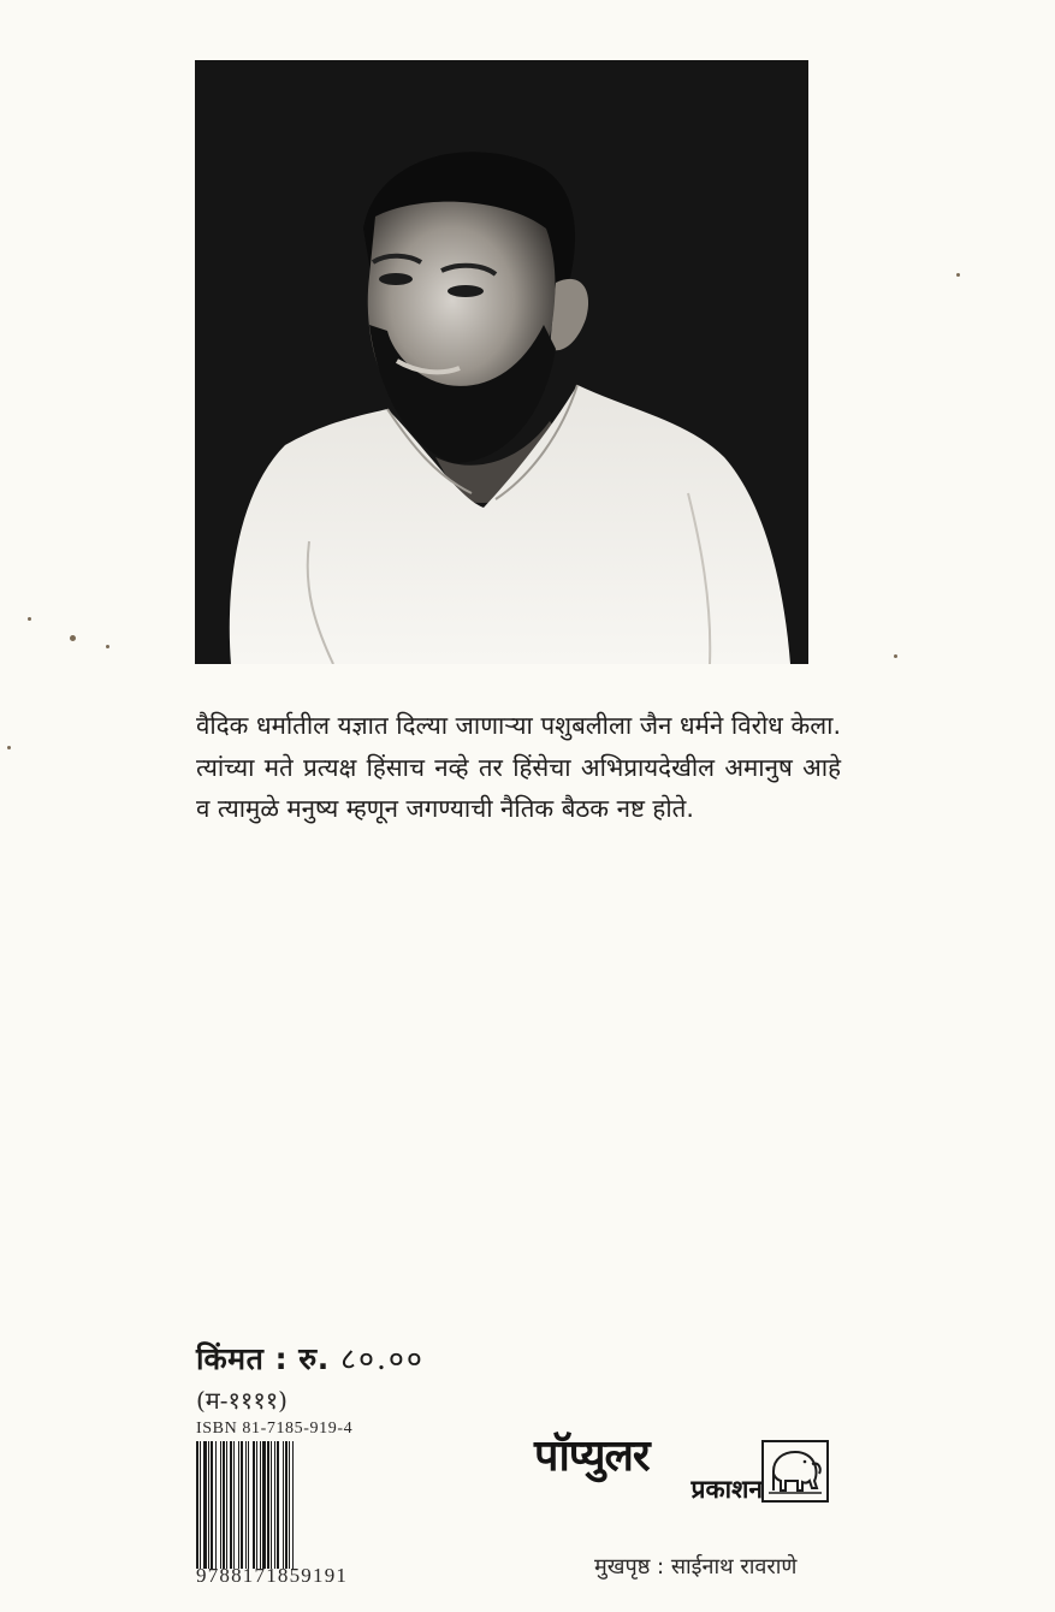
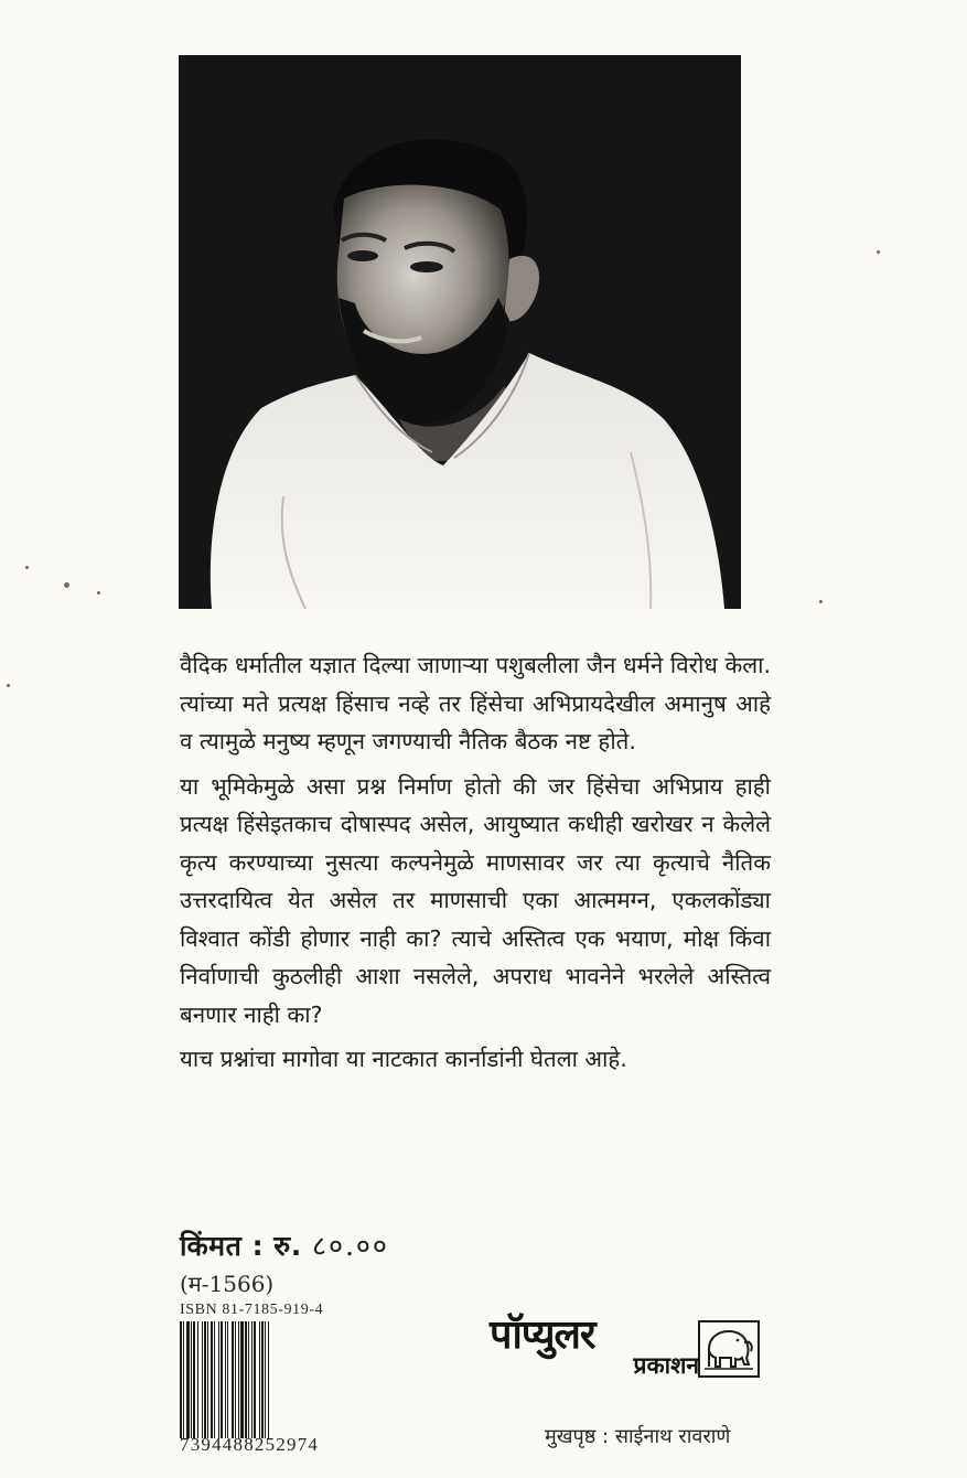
  वैदिक धर्मातील यज्ञात दिल्या जाणाऱ्या पशुबलीला जैन धर्मने विरोध केला. त्यांच्या मते प्रत्यक्ष हिंसाच नव्हे तर हिंसेचा अभिप्रायदेखील अमानुष आहे व त्यामुळे मनुष्य म्हणून जगण्याची नैतिक बैठक नष्ट होते.
+ या भूमिकेमुळे असा प्रश्न निर्माण होतो की जर हिंसेचा अभिप्राय हाही प्रत्यक्ष हिंसेइतकाच दोषास्पद असेल, आयुष्यात कधीही खरोखर न केलेले कृत्य करण्याच्या नुसत्या कल्पनेमुळे माणसावर जर त्या कृत्याचे नैतिक उत्तरदायित्व येत असेल तर माणसाची एका आत्ममग्न, एकलकोंड्या विश्वात कोंडी होणार नाही का? त्याचे अस्तित्व एक भयाण, मोक्ष किंवा निर्वाणाची कुठलीही आशा नसलेले, अपराध भावनेने भरलेले अस्तित्व बनणार नाही का?
+ याच प्रश्नांचा मागोवा या नाटकात कार्नाडांनी घेतला आहे.
  किंमत : रु. ८०.००
- (म-११११)
+ (म-1566)
  ISBN 81-7185-919-4
- 9788171859191
+ 7394488252974
  पॉप्युलर
  प्रकाशन
  मुखपृष्ठ : साईनाथ रावराणे
